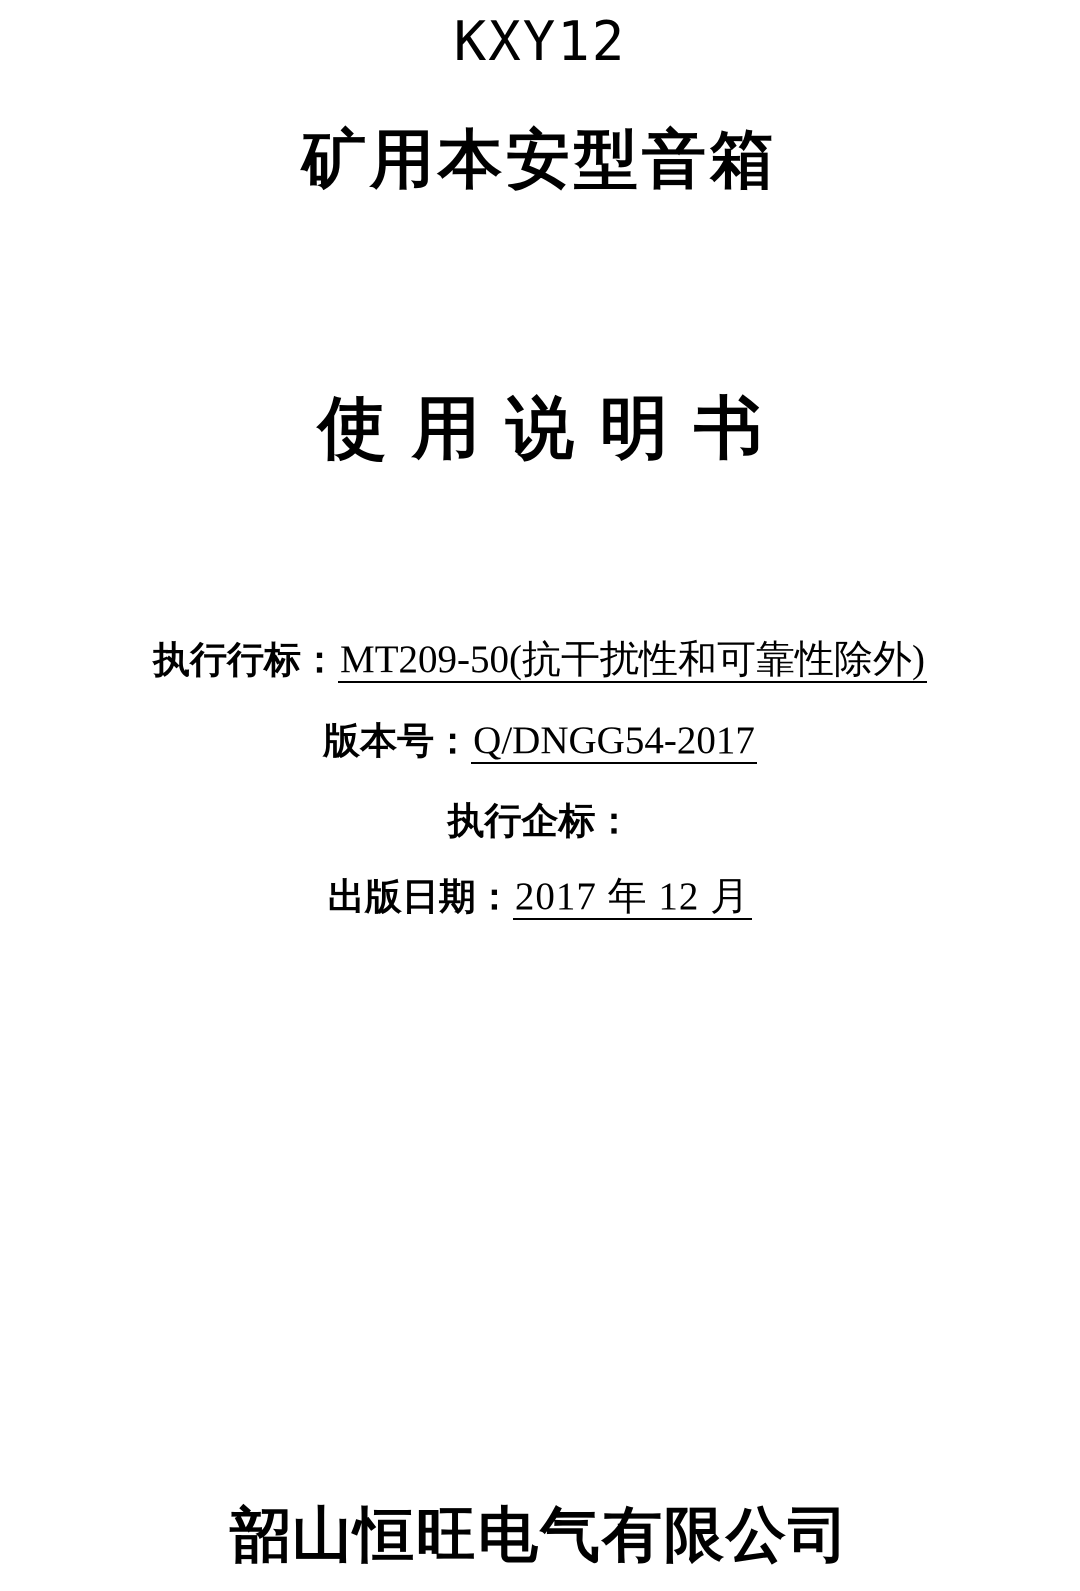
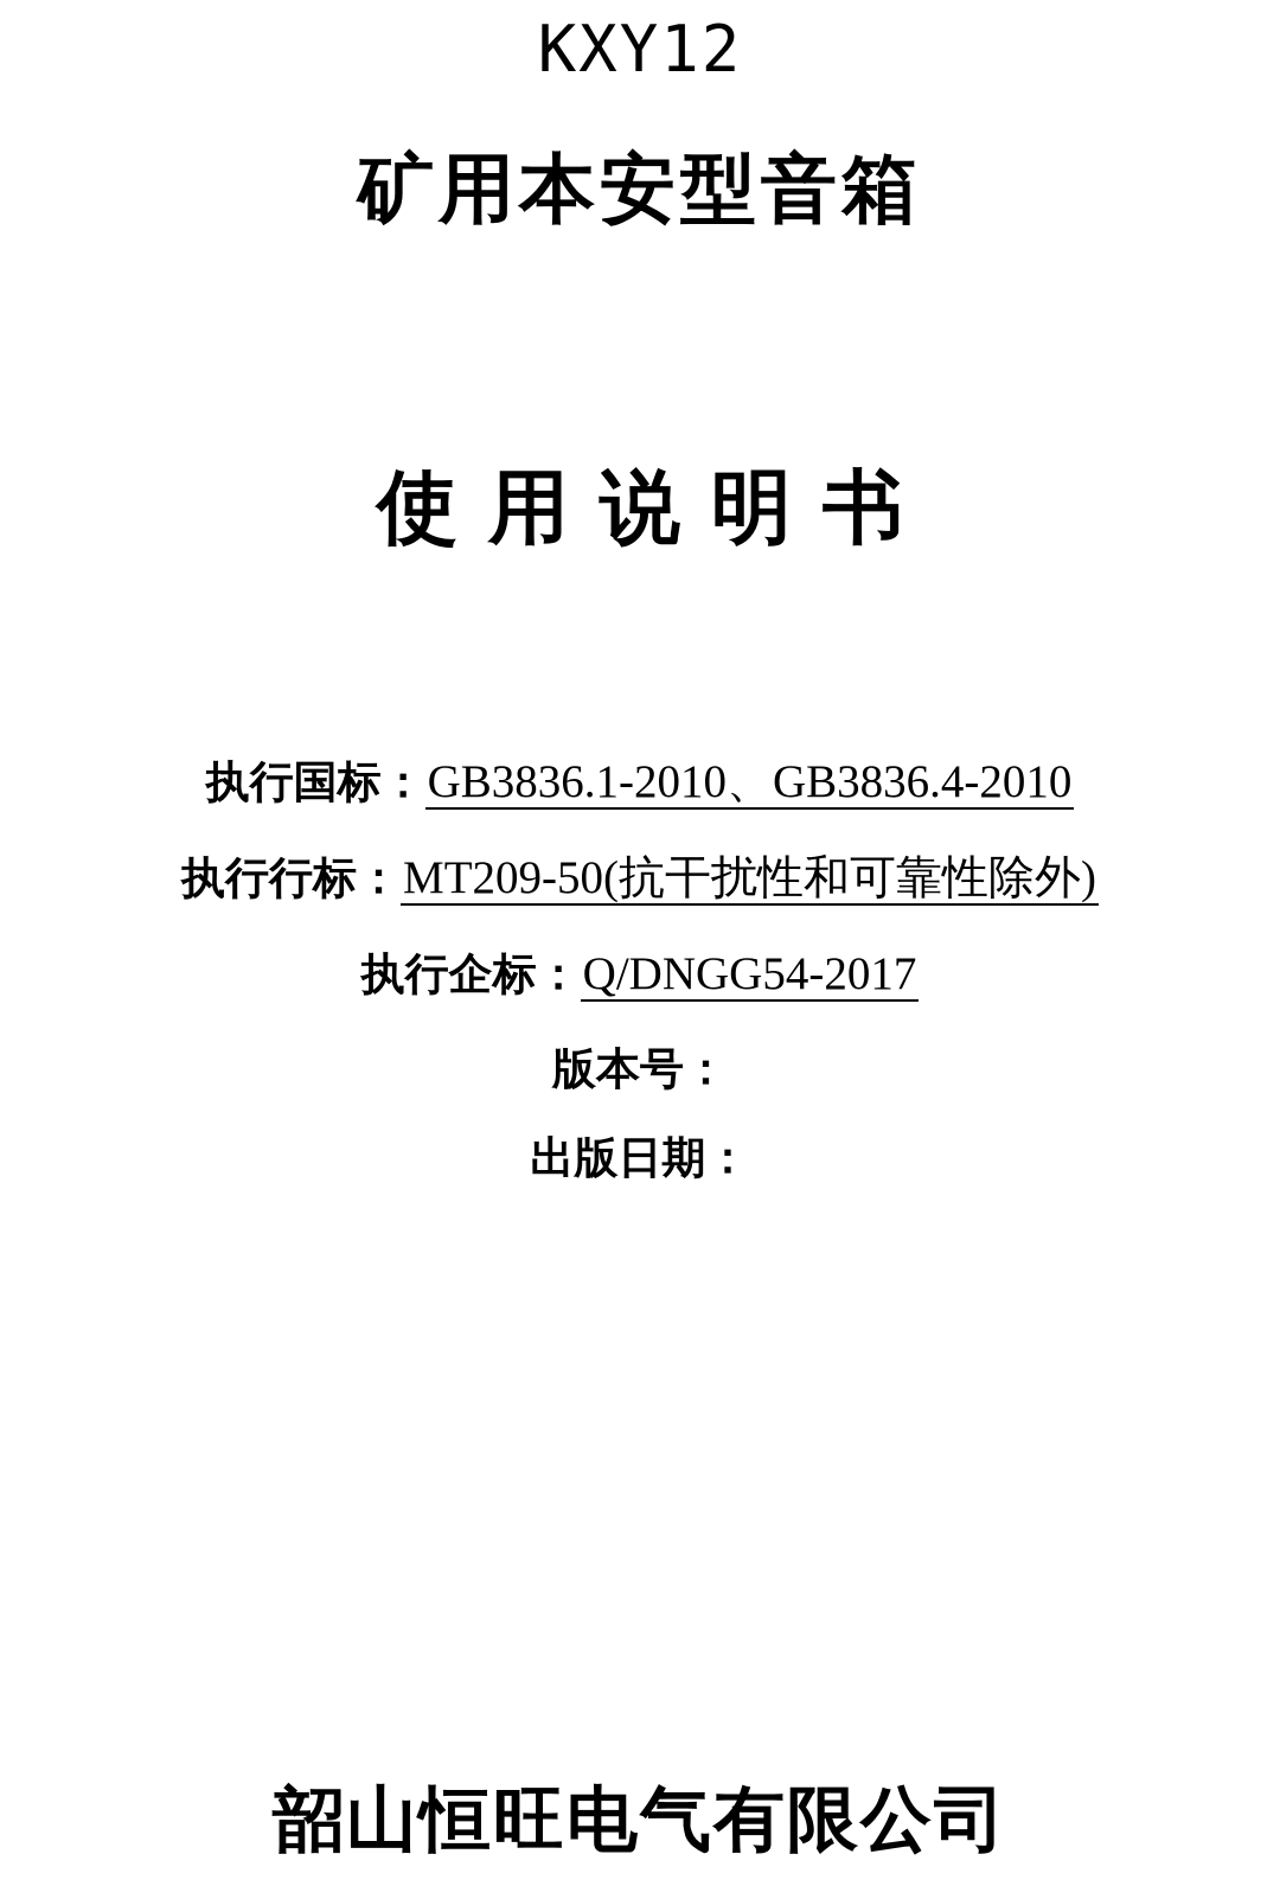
  KXY12
  矿用本安型音箱
  使用说明书
+ 执行国标：
+ GB3836.1-2010、GB3836.4-2010
  执行行标：
  MT209-50(抗干扰性和可靠性除外)
- 版本号：
+ 执行企标：
  Q/DNGG54-2017
- 执行企标：
+ 版本号：
  出版日期：
- 2017 年 12 月
  韶山恒旺电气有限公司
